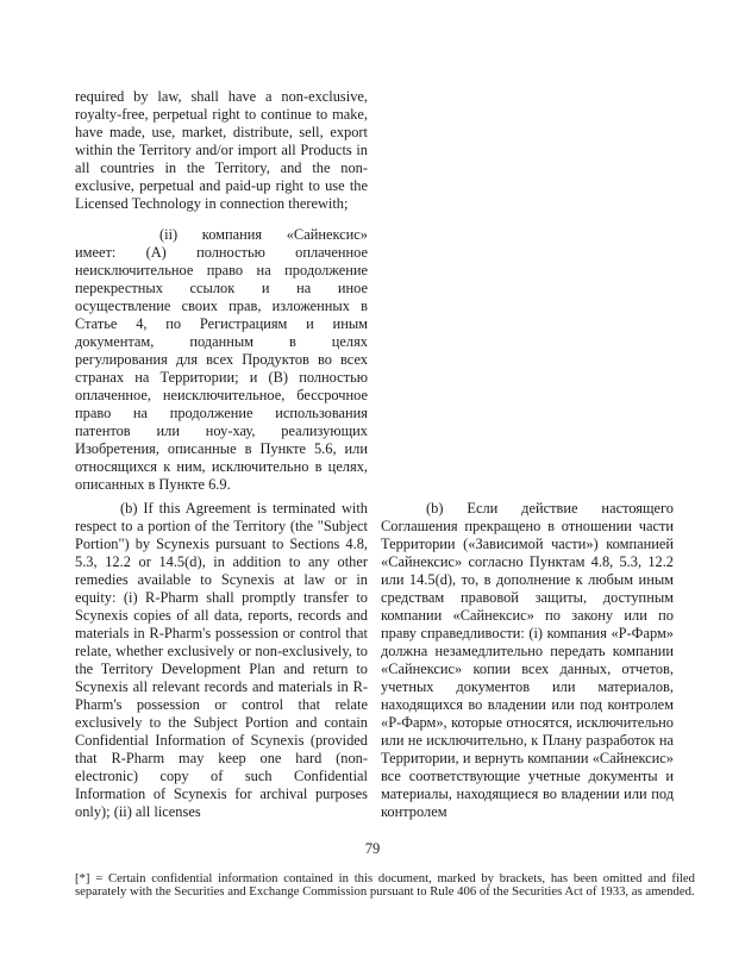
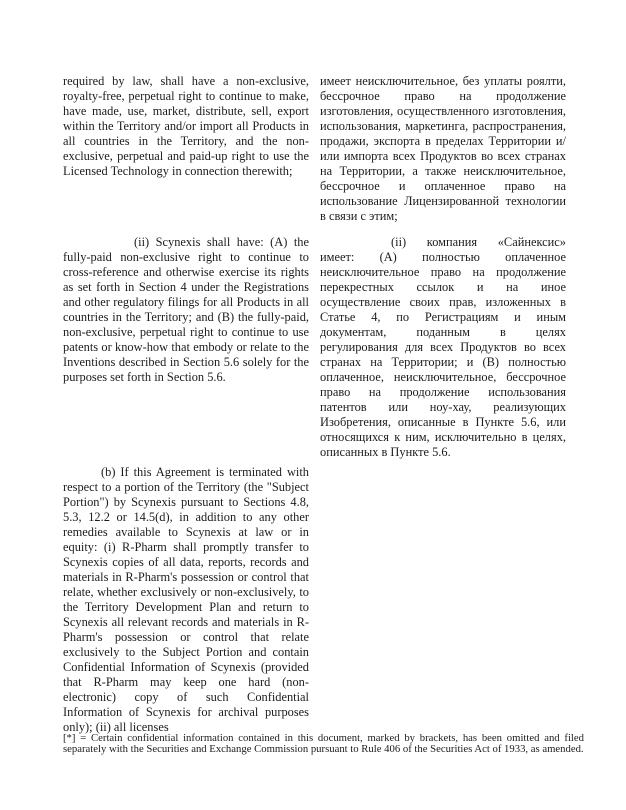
  required by law, shall have a non-exclusive, royalty-free, perpetual right to continue to make, have made, use, market, distribute, sell, export within the Territory and/or import all Products in all countries in the Territory, and the non-exclusive, perpetual and paid-up right to use the Licensed Technology in connection therewith;
+ имеет неисключительное, без уплаты роялти, бессрочное право на продолжение изготовления, осуществленного изготовления, использования, маркетинга, распространения, продажи, экспорта в пределах Территории и/или импорта всех Продуктов во всех странах на Территории, а также неисключительное, бессрочное и оплаченное право на использование Лицензированной технологии в связи с этим;
+ (ii) Scynexis shall have: (A) the fully-paid non-exclusive right to continue to cross-reference and otherwise exercise its rights as set forth in Section 4 under the Registrations and other regulatory filings for all Products in all countries in the Territory; and (B) the fully-paid, non-exclusive, perpetual right to continue to use patents or know-how that embody or relate to the Inventions described in Section 5.6 solely for the purposes set forth in Section 5.6.
- (ii) компания «Сайнексис» имеет: (А) полностью оплаченное неисключительное право на продолжение перекрестных ссылок и на иное осуществление своих прав, изложенных в Статье 4, по Регистрациям и иным документам, поданным в целях регулирования для всех Продуктов во всех странах на Территории; и (В) полностью оплаченное, неисключительное, бессрочное право на продолжение использования патентов или ноу-хау, реализующих Изобретения, описанные в Пункте 5.6, или относящихся к ним, исключительно в целях, описанных в Пункте 6.9.
+ (ii) компания «Сайнексис» имеет: (А) полностью оплаченное неисключительное право на продолжение перекрестных ссылок и на иное осуществление своих прав, изложенных в Статье 4, по Регистрациям и иным документам, поданным в целях регулирования для всех Продуктов во всех странах на Территории; и (В) полностью оплаченное, неисключительное, бессрочное право на продолжение использования патентов или ноу-хау, реализующих Изобретения, описанные в Пункте 5.6, или относящихся к ним, исключительно в целях, описанных в Пункте 5.6.
  (b) If this Agreement is terminated with respect to a portion of the Territory (the "Subject Portion") by Scynexis pursuant to Sections 4.8, 5.3, 12.2 or 14.5(d), in addition to any other remedies available to Scynexis at law or in equity: (i) R-Pharm shall promptly transfer to Scynexis copies of all data, reports, records and materials in R-Pharm's possession or control that relate, whether exclusively or non-exclusively, to the Territory Development Plan and return to Scynexis all relevant records and materials in R-Pharm's possession or control that relate exclusively to the Subject Portion and contain Confidential Information of Scynexis (provided that R-Pharm may keep one hard (non-electronic) copy of such Confidential Information of Scynexis for archival purposes only); (ii) all licenses
- (b) Если действие настоящего Соглашения прекращено в отношении части Территории («Зависимой части») компанией «Сайнексис» согласно Пунктам 4.8, 5.3, 12.2 или 14.5(d), то, в дополнение к любым иным средствам правовой защиты, доступным компании «Сайнексис» по закону или по праву справедливости: (i) компания «Р-Фарм» должна незамедлительно передать компании «Сайнексис» копии всех данных, отчетов, учетных документов или материалов, находящихся во владении или под контролем «Р-Фарм», которые относятся, исключительно или не исключительно, к Плану разработок на Территории, и вернуть компании «Сайнексис» все соответствующие учетные документы и материалы, находящиеся во владении или под контролем
- 79
  [*] = Certain confidential information contained in this document, marked by brackets, has been omitted and filed separately with the Securities and Exchange Commission pursuant to Rule 406 of the Securities Act of 1933, as amended.
